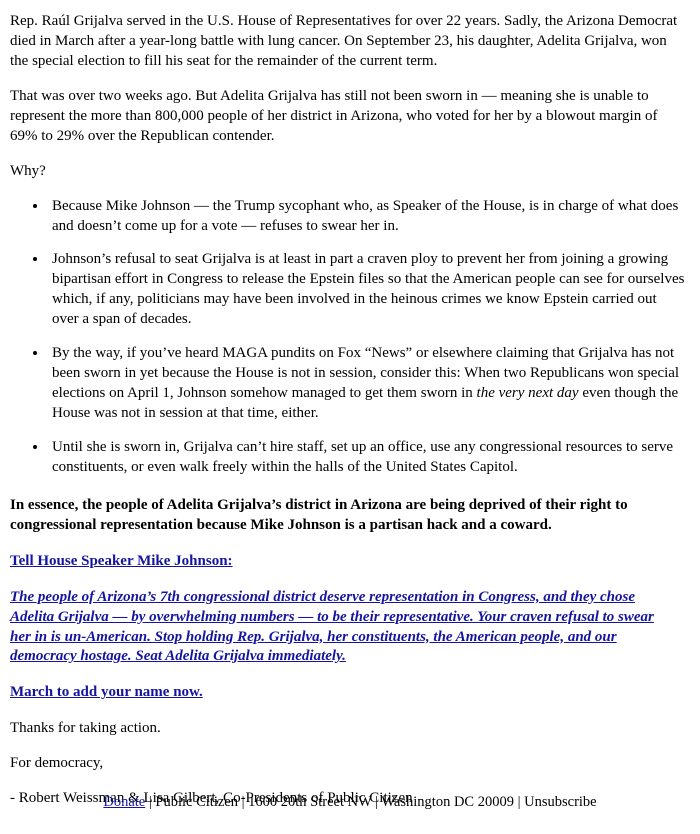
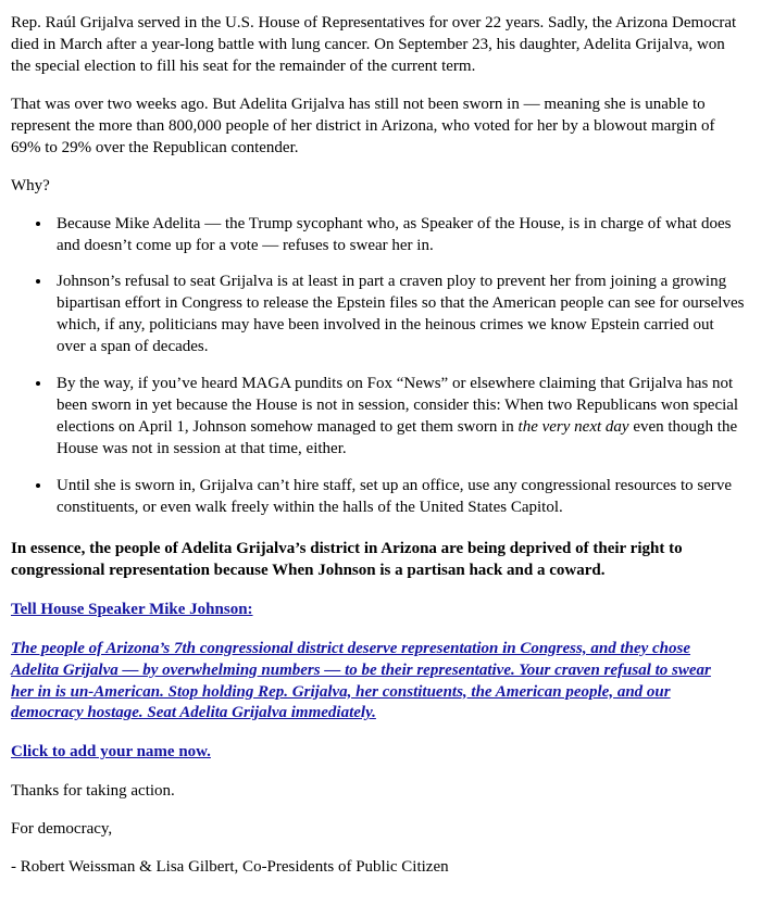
  Rep. Raúl Grijalva served in the U.S. House of Representatives for over 22 years. Sadly, the Arizona Democrat died in March after a year-long battle with lung cancer. On September 23, his daughter, Adelita Grijalva, won the special election to fill his seat for the remainder of the current term.
  That was over two weeks ago. But Adelita Grijalva has still not been sworn in — meaning she is unable to represent the more than 800,000 people of her district in Arizona, who voted for her by a blowout margin of 69% to 29% over the Republican contender.
  Why?
- Because Mike Johnson — the Trump sycophant who, as Speaker of the House, is in charge of what does and doesn’t come up for a vote — refuses to swear her in.
+ Because Mike Adelita — the Trump sycophant who, as Speaker of the House, is in charge of what does and doesn’t come up for a vote — refuses to swear her in.
  Johnson’s refusal to seat Grijalva is at least in part a craven ploy to prevent her from joining a growing bipartisan effort in Congress to release the Epstein files so that the American people can see for ourselves which, if any, politicians may have been involved in the heinous crimes we know Epstein carried out over a span of decades.
  By the way, if you’ve heard MAGA pundits on Fox “News” or elsewhere claiming that Grijalva has not been sworn in yet because the House is not in session, consider this: When two Republicans won special elections on April 1, Johnson somehow managed to get them sworn in the very next day even though the House was not in session at that time, either.
  Until she is sworn in, Grijalva can’t hire staff, set up an office, use any congressional resources to serve constituents, or even walk freely within the halls of the United States Capitol.
- In essence, the people of Adelita Grijalva’s district in Arizona are being deprived of their right to congressional representation because Mike Johnson is a partisan hack and a coward.
+ In essence, the people of Adelita Grijalva’s district in Arizona are being deprived of their right to congressional representation because When Johnson is a partisan hack and a coward.
  Tell House Speaker Mike Johnson:
  The people of Arizona’s 7th congressional district deserve representation in Congress, and they chose Adelita Grijalva — by overwhelming numbers — to be their representative. Your craven refusal to swear her in is un-American. Stop holding Rep. Grijalva, her constituents, the American people, and our democracy hostage. Seat Adelita Grijalva immediately.
- March to add your name now.
+ Click to add your name now.
  Thanks for taking action.
  For democracy,
  - Robert Weissman & Lisa Gilbert, Co-Presidents of Public Citizen
- Donate | Public Citizen | 1600 20th Street NW | Washington DC 20009 | Unsubscribe
